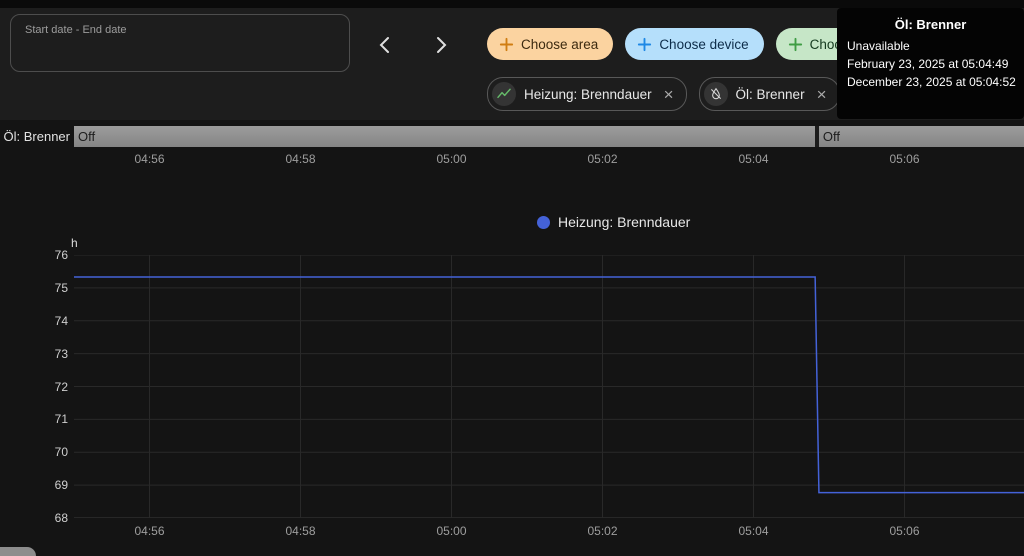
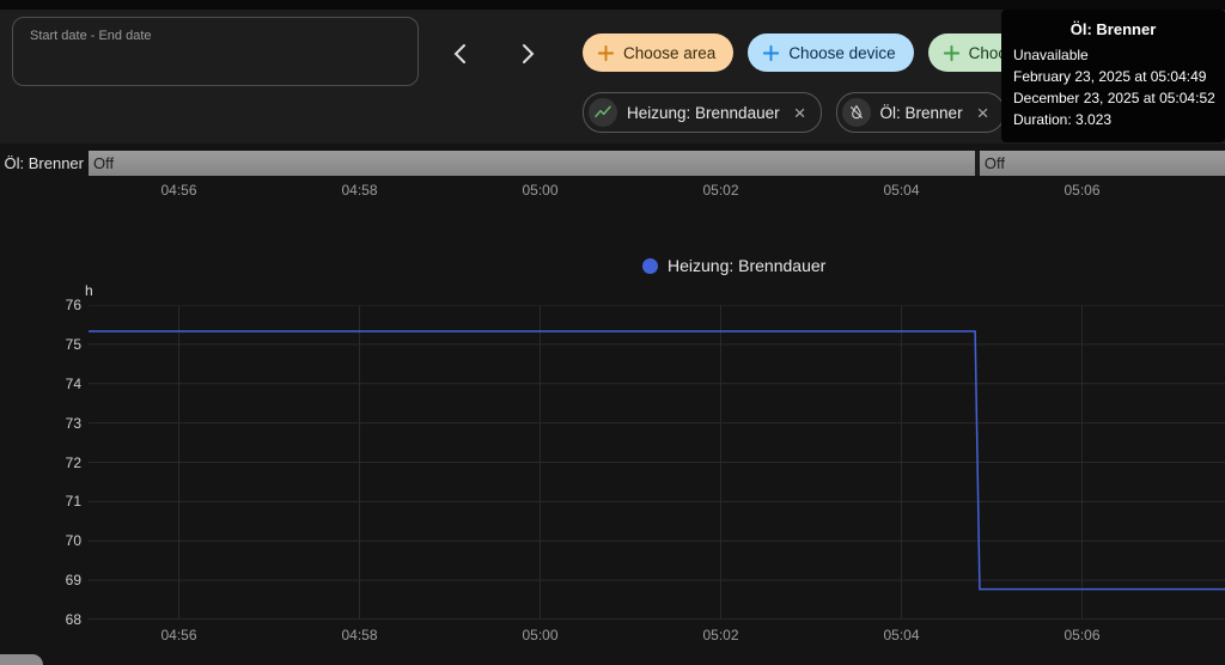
  Start date - End date
  Choose area
  Choose device
  Heizung: Brenndauer
  ×
  Öl: Brenner
  ×
  Öl: Brenner
  Unavailable
  February 23, 2025 at 05:04:49
  December 23, 2025 at 05:04:52
+ Duration: 3.023
  Öl: Brenner
  Off
  Off
  04:56
  04:58
  05:00
  05:02
  05:04
  05:06
  Heizung: Brenndauer
  h
  76
  75
  74
  73
  72
  71
  70
  69
  68
  04:56
  04:58
  05:00
  05:02
  05:04
  05:06
